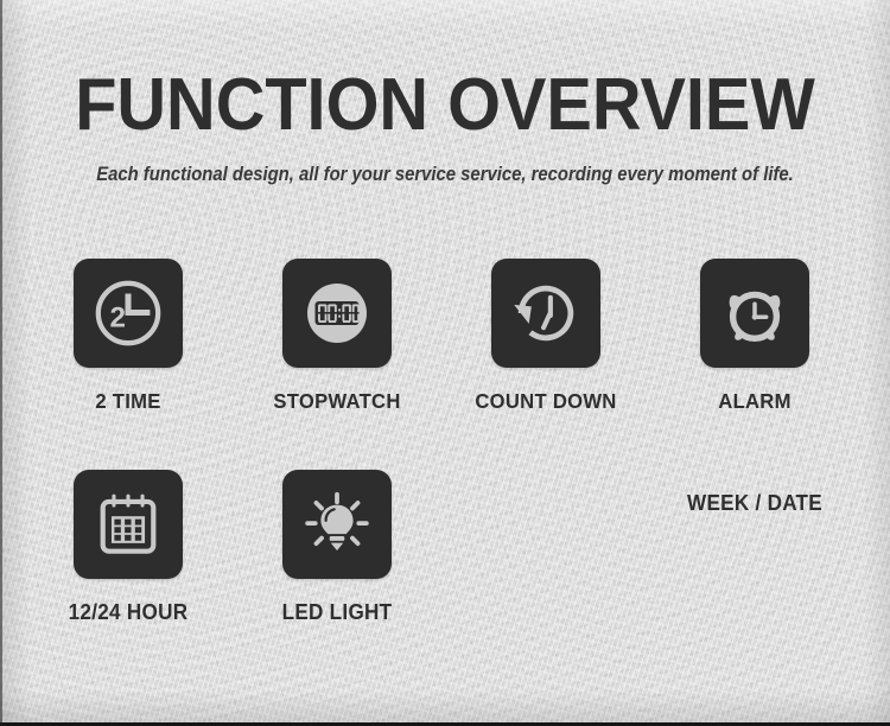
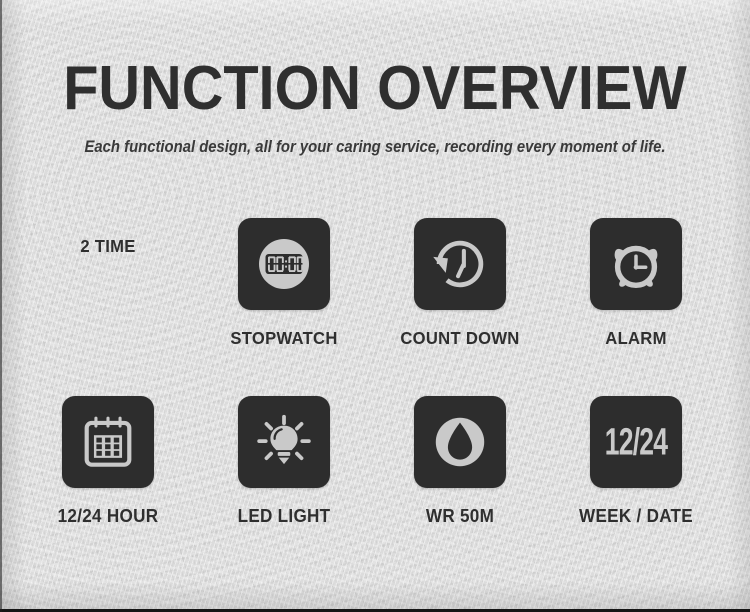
  FUNCTION OVERVIEW
- Each functional design, all for your service service, recording every moment of life.
+ Each functional design, all for your caring service, recording every moment of life.
- 2
  2 TIME
  STOPWATCH
  COUNT DOWN
  ALARM
  12/24 HOUR
  LED LIGHT
+ WR 50M
+ 12/24
  WEEK / DATE
